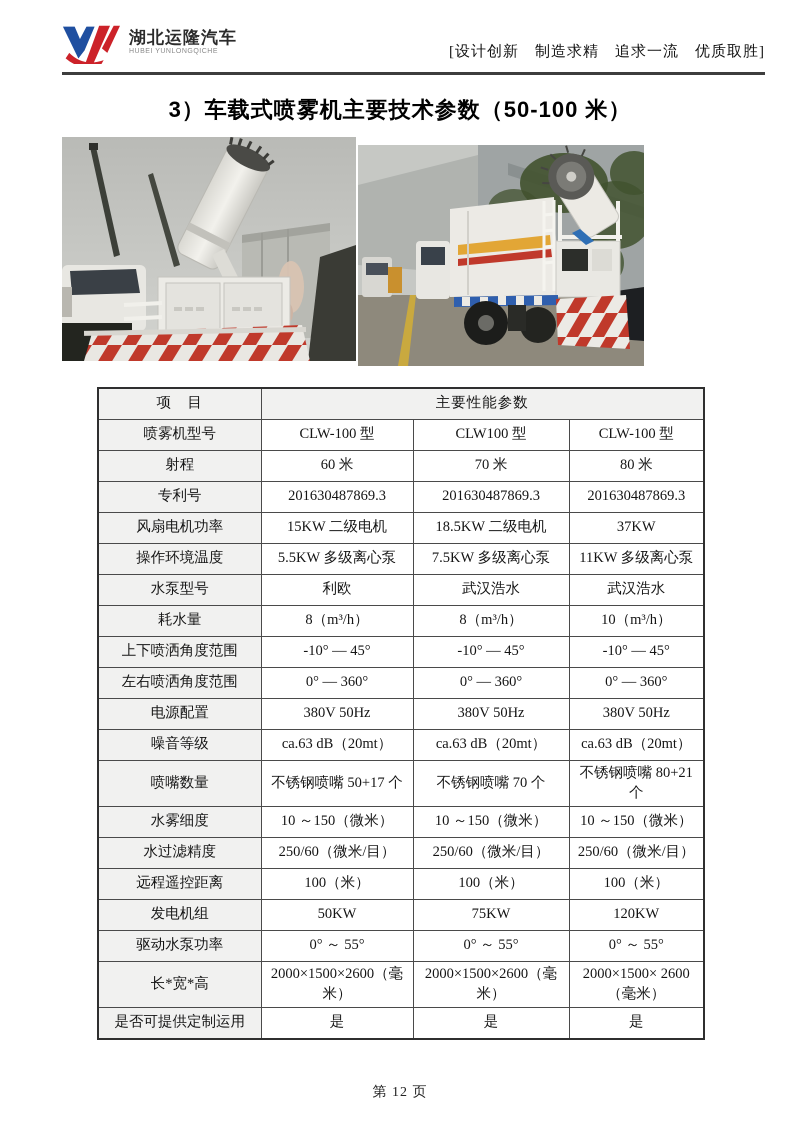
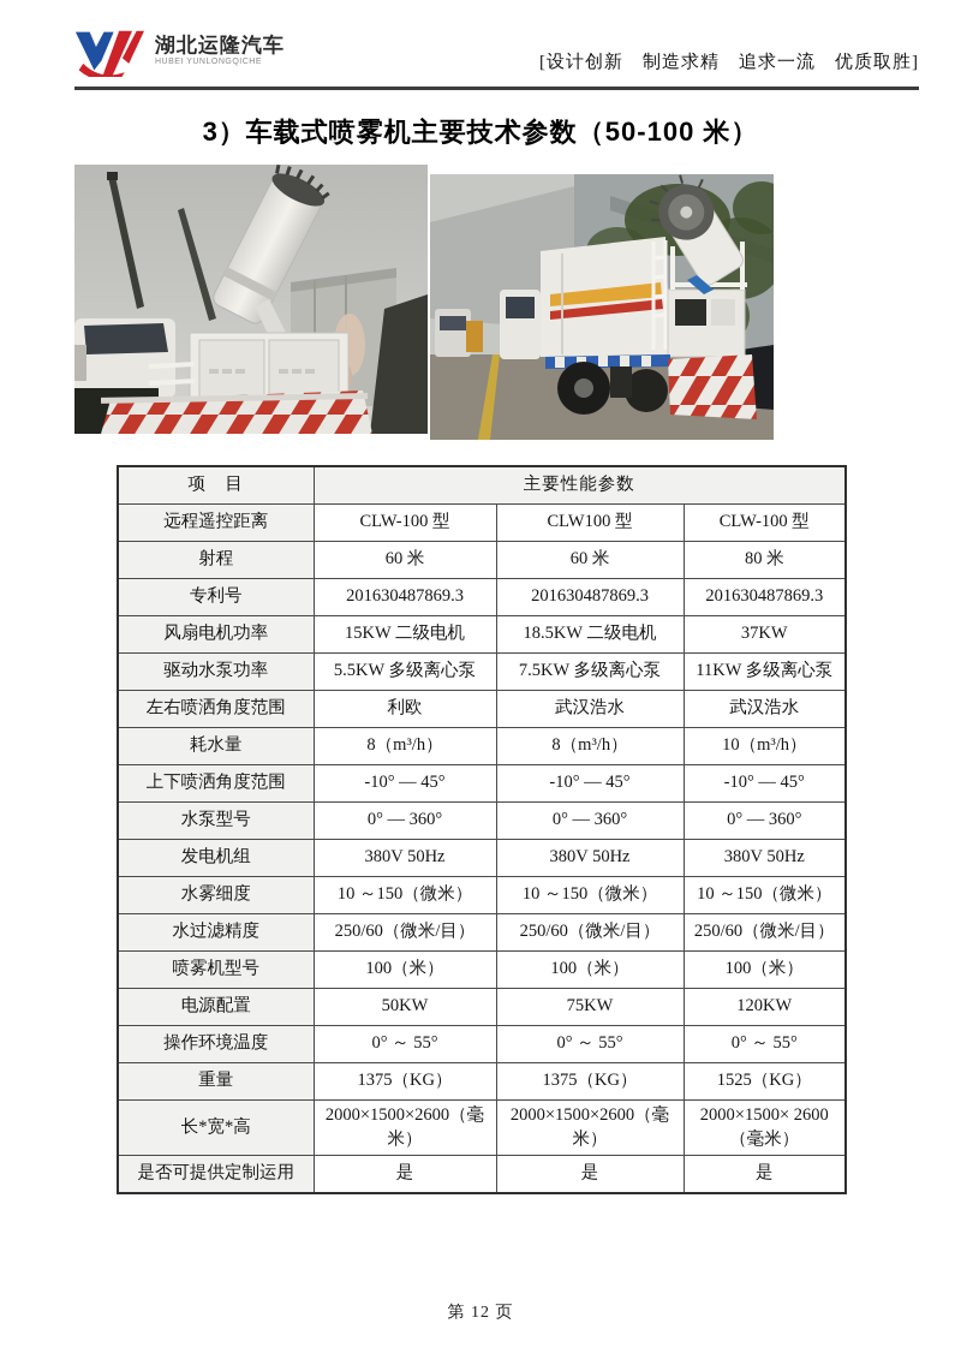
  湖北运隆汽车
  [设计创新 制造求精 追求一流 优质取胜]
  3）车载式喷雾机主要技术参数（50-100 米）
  项 目	主要性能参数
- 喷雾机型号	CLW-100 型	CLW100 型	CLW-100 型
+ 远程遥控距离	CLW-100 型	CLW100 型	CLW-100 型
- 射程	60 米	70 米	80 米
+ 射程	60 米	60 米	80 米
  专利号	201630487869.3	201630487869.3	201630487869.3
  风扇电机功率	15KW 二级电机	18.5KW 二级电机	37KW
- 操作环境温度	5.5KW 多级离心泵	7.5KW 多级离心泵	11KW 多级离心泵
+ 驱动水泵功率	5.5KW 多级离心泵	7.5KW 多级离心泵	11KW 多级离心泵
- 水泵型号	利欧	武汉浩水	武汉浩水
+ 左右喷洒角度范围	利欧	武汉浩水	武汉浩水
  耗水量	8（m³/h）	8（m³/h）	10（m³/h）
  上下喷洒角度范围	-10° — 45°	-10° — 45°	-10° — 45°
- 左右喷洒角度范围	0° — 360°	0° — 360°	0° — 360°
+ 水泵型号	0° — 360°	0° — 360°	0° — 360°
- 电源配置	380V 50Hz	380V 50Hz	380V 50Hz
+ 发电机组	380V 50Hz	380V 50Hz	380V 50Hz
- 噪音等级	ca.63 dB（20mt）	ca.63 dB（20mt）	ca.63 dB（20mt）
- 喷嘴数量	不锈钢喷嘴 50+17 个	不锈钢喷嘴 70 个	不锈钢喷嘴 80+21 个
  水雾细度	10 ～150（微米）	10 ～150（微米）	10 ～150（微米）
  水过滤精度	250/60（微米/目）	250/60（微米/目）	250/60（微米/目）
- 远程遥控距离	100（米）	100（米）	100（米）
+ 喷雾机型号	100（米）	100（米）	100（米）
- 发电机组	50KW	75KW	120KW
+ 电源配置	50KW	75KW	120KW
- 驱动水泵功率	0° ～ 55°	0° ～ 55°	0° ～ 55°
+ 操作环境温度	0° ～ 55°	0° ～ 55°	0° ～ 55°
+ 重量	1375（KG）	1375（KG）	1525（KG）
  长*宽*高	2000×1500×2600（毫米）	2000×1500×2600（毫米）	2000×1500× 2600（毫米）
  是否可提供定制运用	是	是	是
  第 12 页
